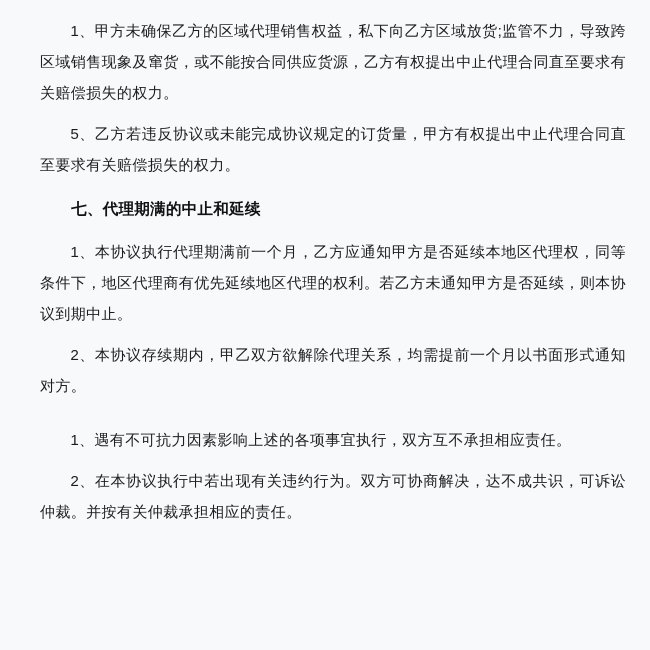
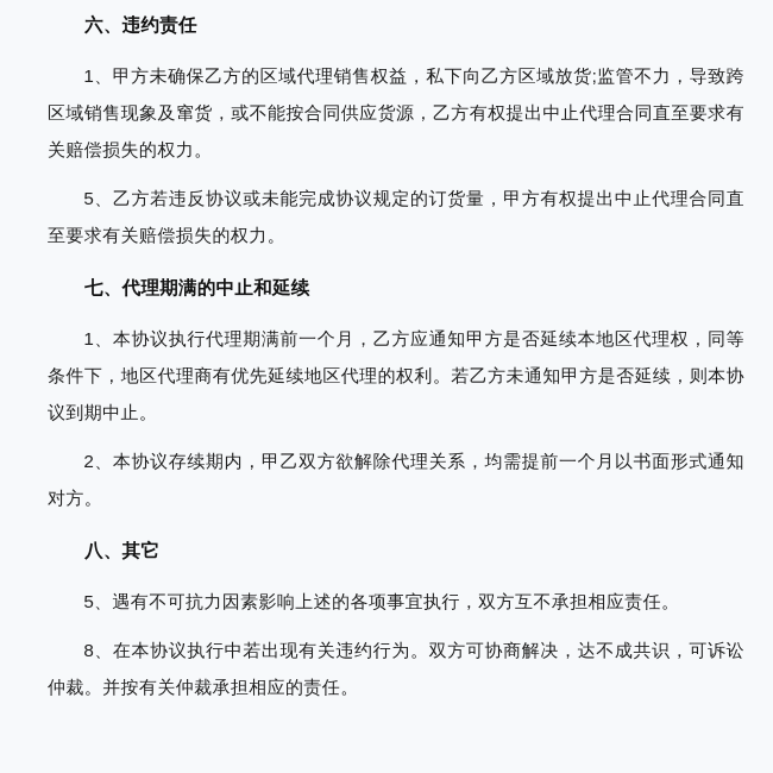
+ 六、违约责任
  1、甲方未确保乙方的区域代理销售权益，私下向乙方区域放货;监管不力，导致跨区域销售现象及窜货，或不能按合同供应货源，乙方有权提出中止代理合同直至要求有关赔偿损失的权力。
  5、乙方若违反协议或未能完成协议规定的订货量，甲方有权提出中止代理合同直至要求有关赔偿损失的权力。
  七、代理期满的中止和延续
  1、本协议执行代理期满前一个月，乙方应通知甲方是否延续本地区代理权，同等条件下，地区代理商有优先延续地区代理的权利。若乙方未通知甲方是否延续，则本协议到期中止。
  2、本协议存续期内，甲乙双方欲解除代理关系，均需提前一个月以书面形式通知对方。
+ 八、其它
- 1、遇有不可抗力因素影响上述的各项事宜执行，双方互不承担相应责任。
+ 5、遇有不可抗力因素影响上述的各项事宜执行，双方互不承担相应责任。
- 2、在本协议执行中若出现有关违约行为。双方可协商解决，达不成共识，可诉讼仲裁。并按有关仲裁承担相应的责任。
+ 8、在本协议执行中若出现有关违约行为。双方可协商解决，达不成共识，可诉讼仲裁。并按有关仲裁承担相应的责任。
